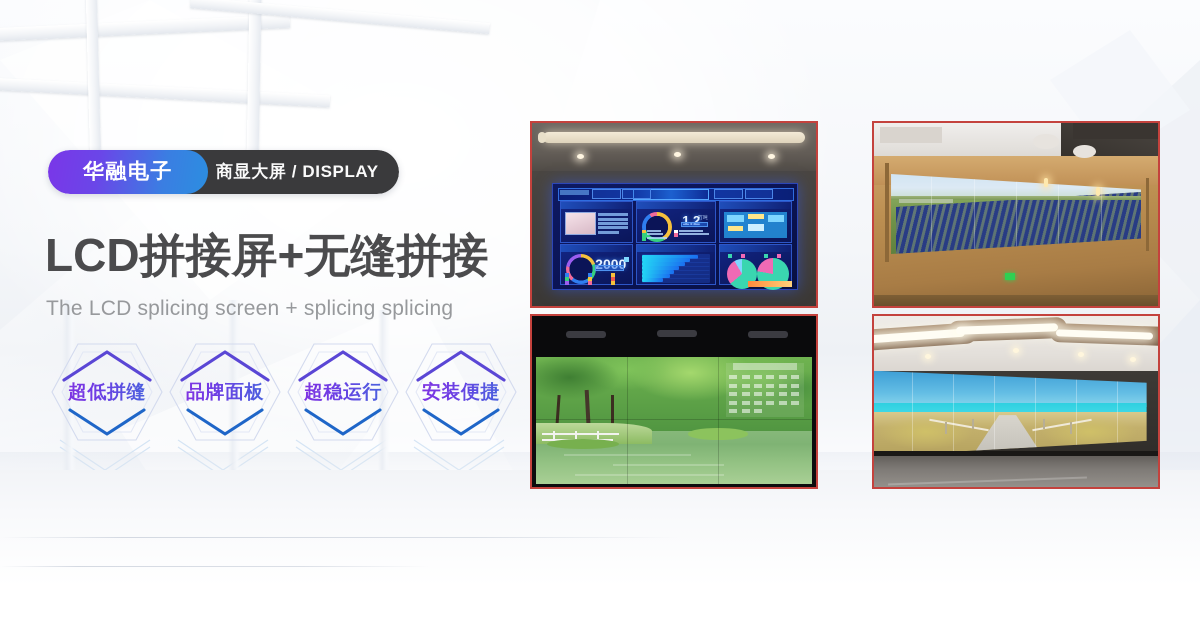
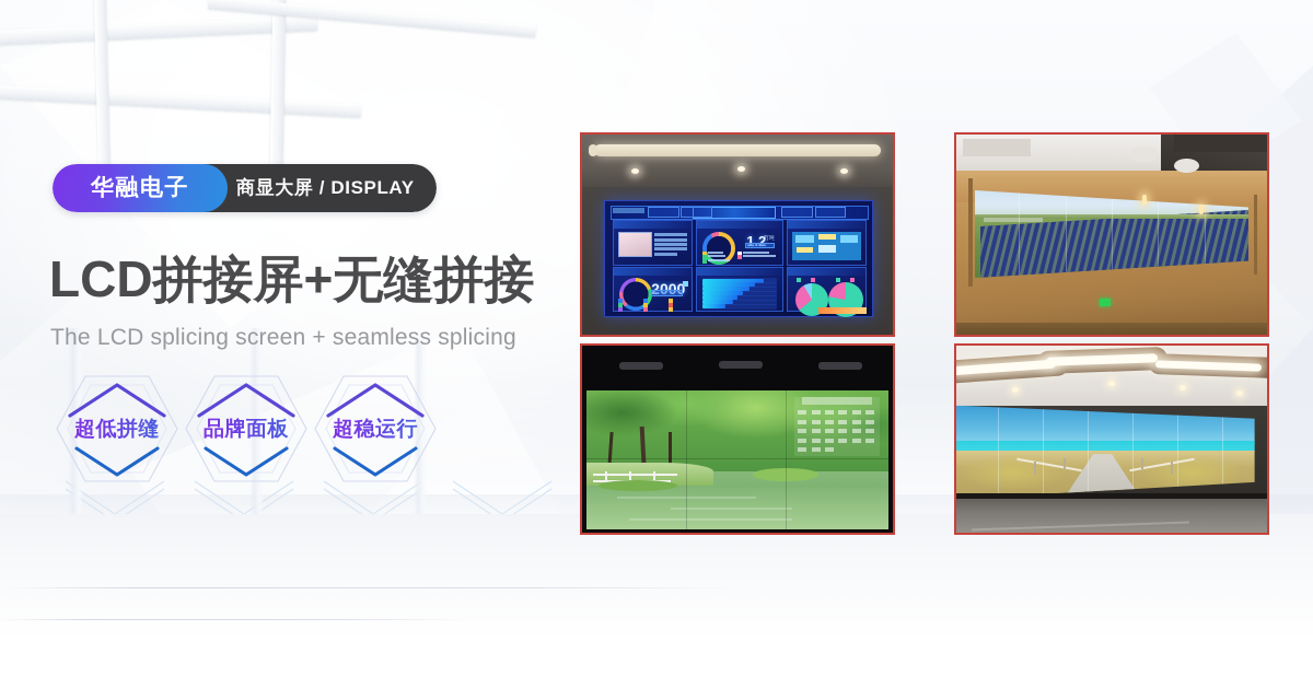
  华融电子
  商显大屏 / DISPLAY
  LCD拼接屏+无缝拼接
- The LCD splicing screen + splicing splicing
+ The LCD splicing screen + seamless splicing
  超低拼缝
  品牌面板
  超稳运行
- 安装便捷
  1.2
  2000
